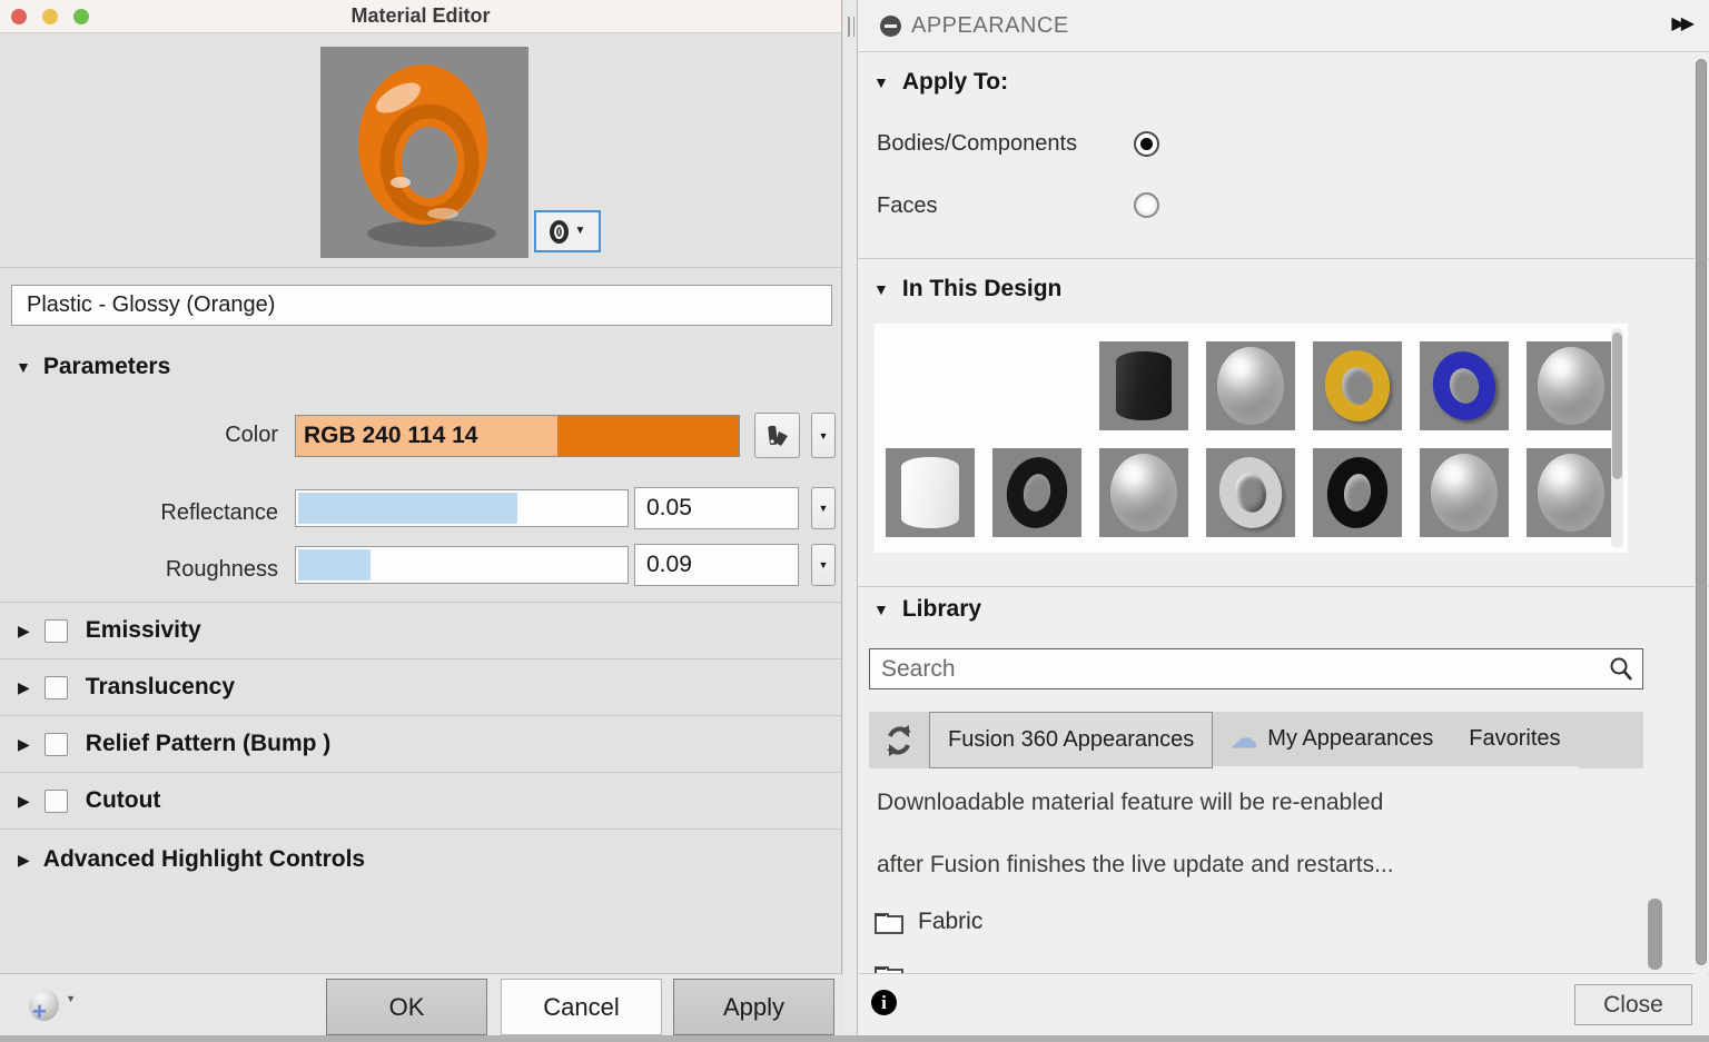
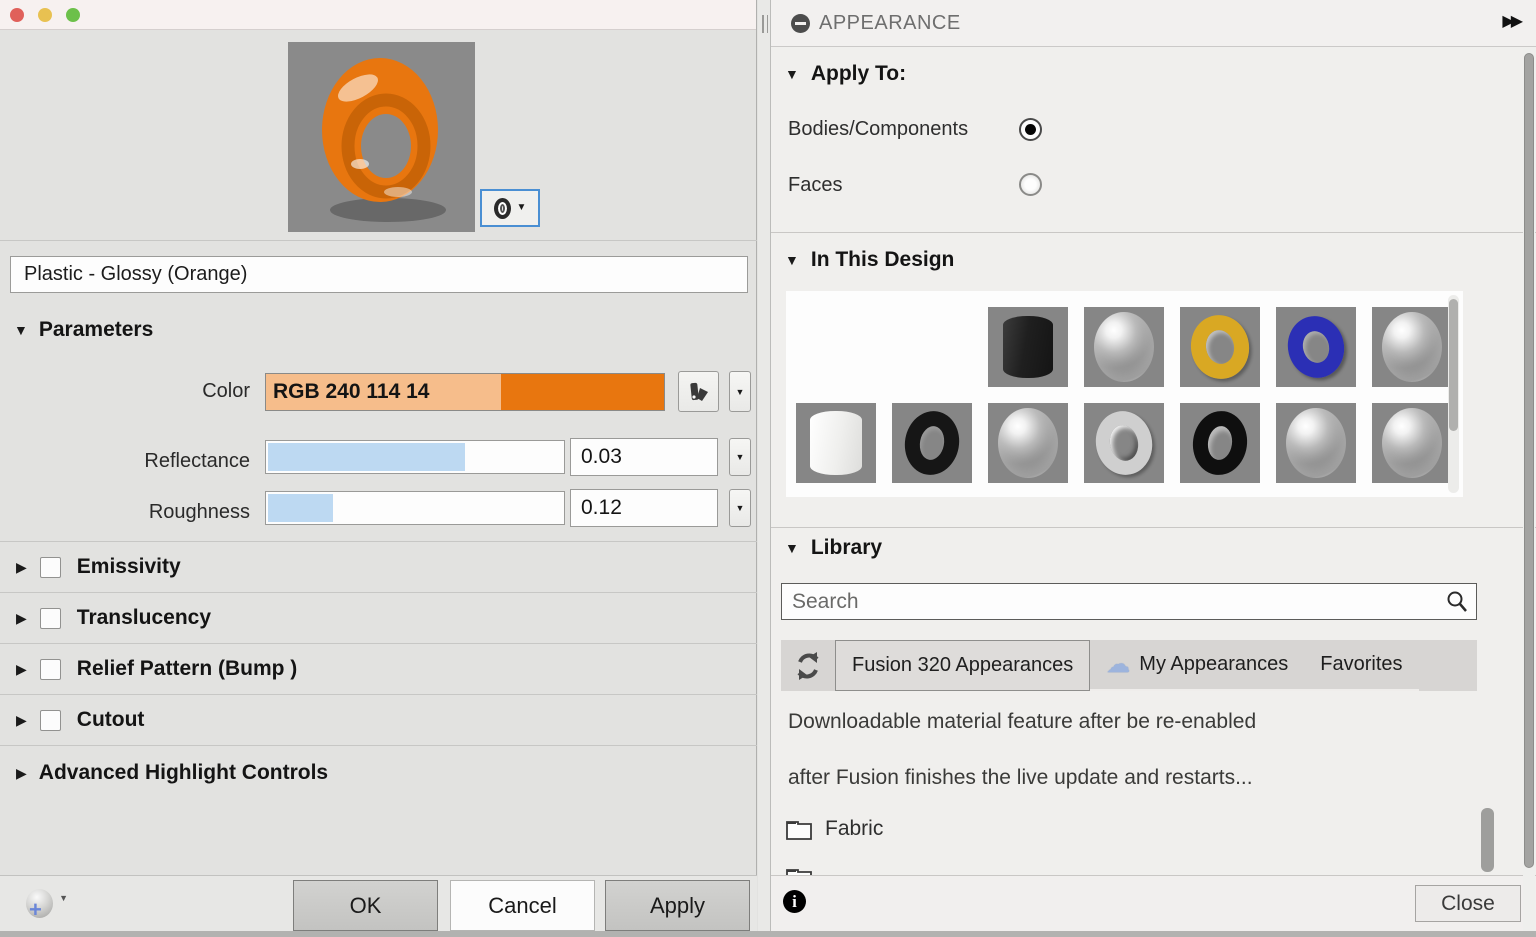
- Material Editor
  ▼
  Plastic - Glossy (Orange)
  ▼
  Parameters
  Color
  RGB 240 114 14
  ▼
  Reflectance
- 0.05
+ 0.03
  ▼
  Roughness
- 0.09
+ 0.12
  ▼
  ▶
  Emissivity
  ▶
  Translucency
  ▶
  Relief Pattern (Bump )
  ▶
  Cutout
  ▶
  Advanced Highlight Controls
  +
  ▼
  OK
  Cancel
  Apply
  APPEARANCE
  ▶▶
  ▼
  Apply To:
  Bodies/Components
  Faces
  ▼
  In This Design
  ▼
  Library
  Search
- Fusion 360 Appearances
+ Fusion 320 Appearances
  ☁
  My Appearances
  Favorites
- Downloadable material feature will be re-enabled
+ Downloadable material feature after be re-enabled
  after Fusion finishes the live update and restarts...
  Fabric
  i
  Close
